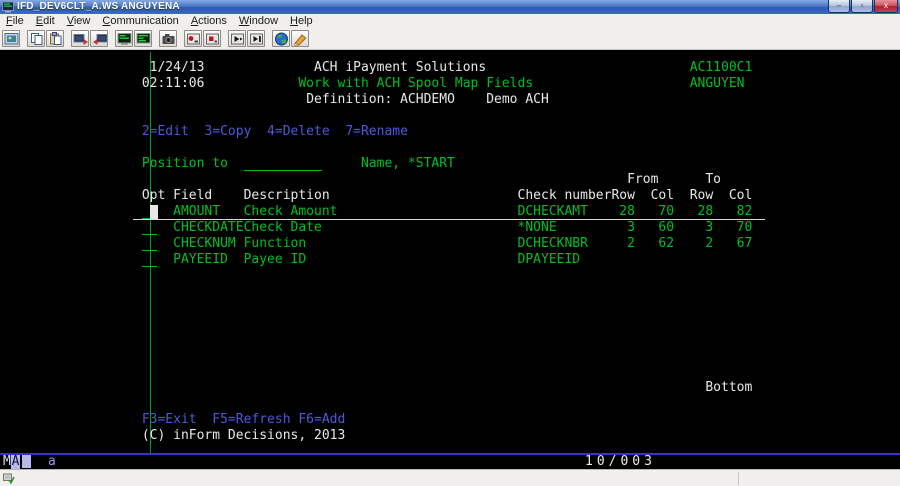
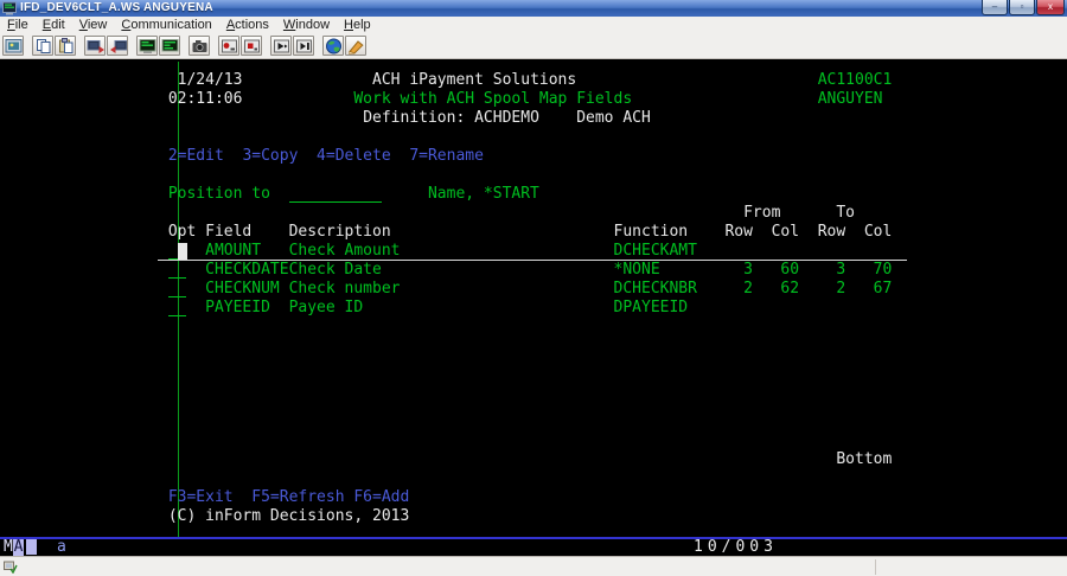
  IFD_DEV6CLT_A.WS ANGUYENA
  –
  ▫
  x
  File Edit View Communication Actions Window Help
  M
  A
  a
  10/003
  1/24/13
  ACH iPayment Solutions
  AC1100C1
  02:11:06
  Work with ACH Spool Map Fields
  ANGUYEN
  Definition: ACHDEMO
  Demo ACH
  2=Edit
  3=Copy
  4=Delete
  7=Rename
  Position to
  Name, *START
  From
  To
  Opt Field
  Description
- Check number
+ Function
  Row Col
  Row Col
  AMOUNT
  Check Amount
  DCHECKAMT
- 28 70 28 82
  CHECKDATE
  Check Date
  *NONE
  3 60 3 70
  CHECKNUM
- Function
+ Check number
  DCHECKNBR
  2 62 2 67
  PAYEEID
  Payee ID
  DPAYEEID
  Bottom
  F3=Exit
  F5=Refresh
  F6=Add
  (C) inForm Decisions, 2013
